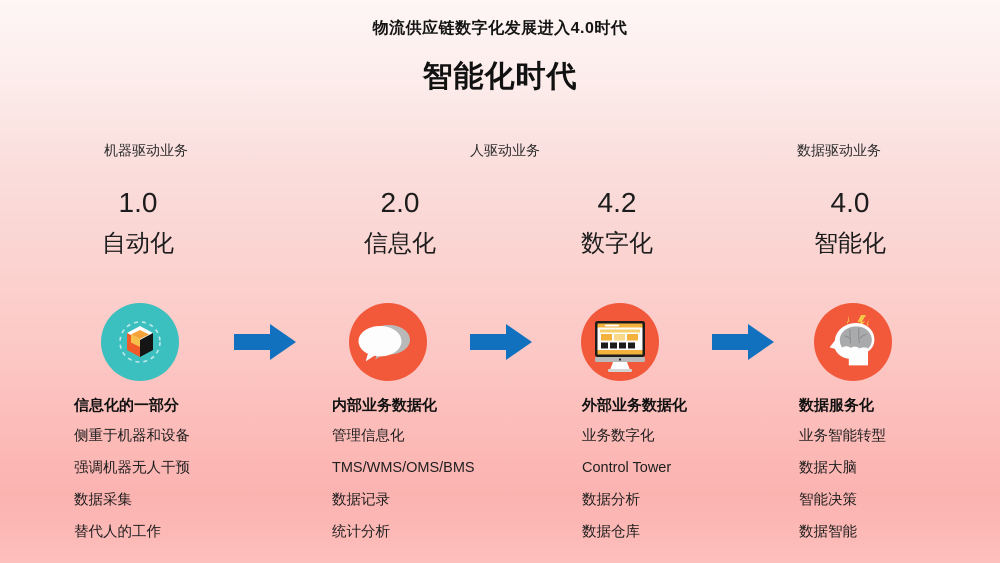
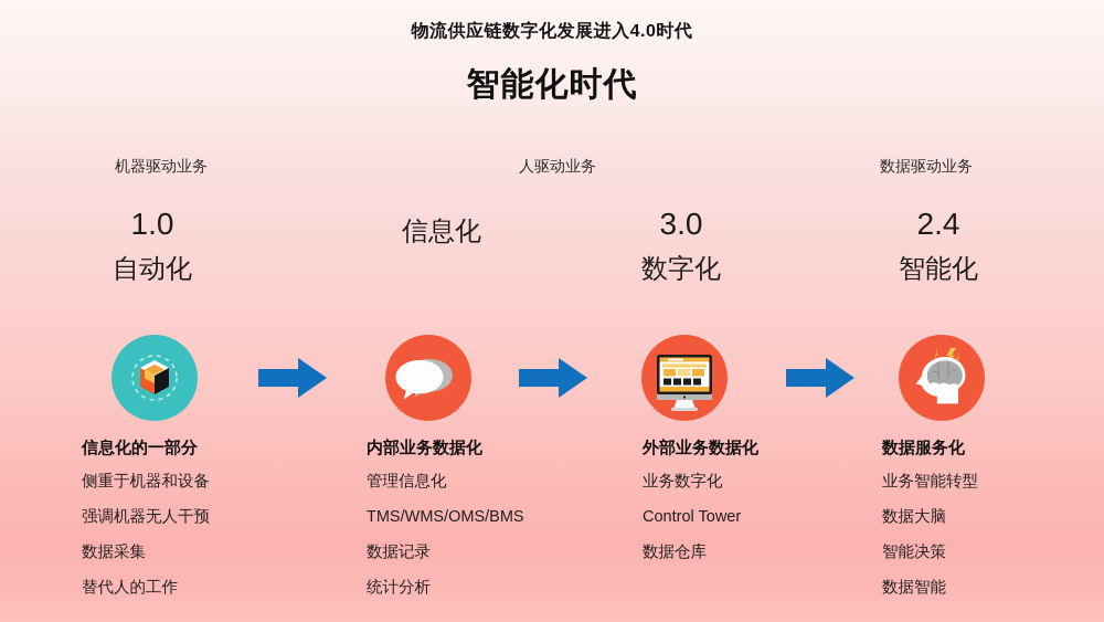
  物流供应链数字化发展进入4.0时代
  智能化时代
  机器驱动业务
  人驱动业务
  数据驱动业务
  1.0
  自动化
- 2.0
  信息化
- 4.2
+ 3.0
  数字化
- 4.0
+ 2.4
  智能化
  信息化的一部分
  侧重于机器和设备
  强调机器无人干预
  数据采集
  替代人的工作
  内部业务数据化
  管理信息化
  TMS/WMS/OMS/BMS
  数据记录
  统计分析
  外部业务数据化
  业务数字化
  Control Tower
- 数据分析
  数据仓库
  数据服务化
  业务智能转型
  数据大脑
  智能决策
  数据智能
